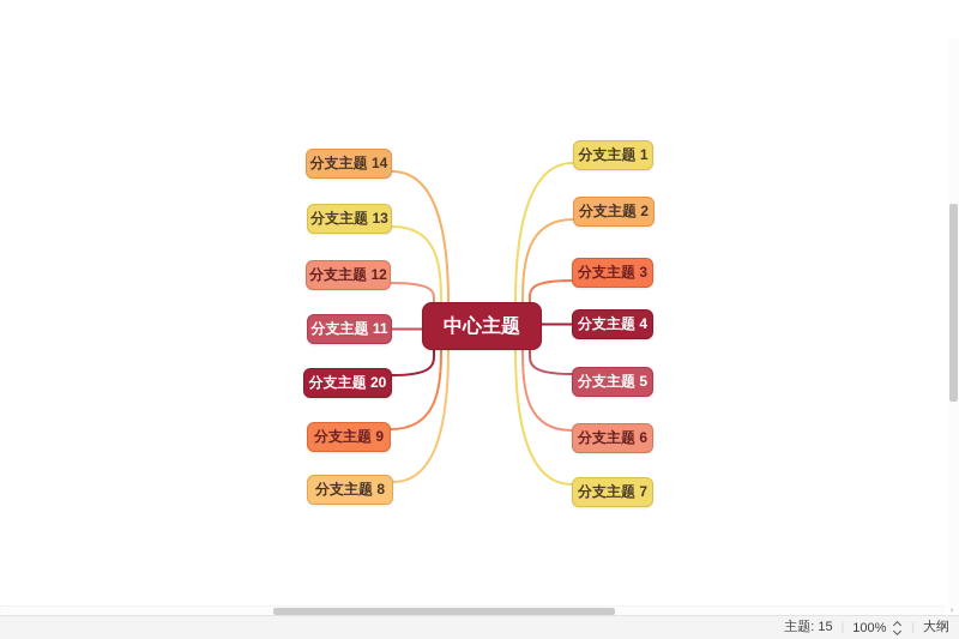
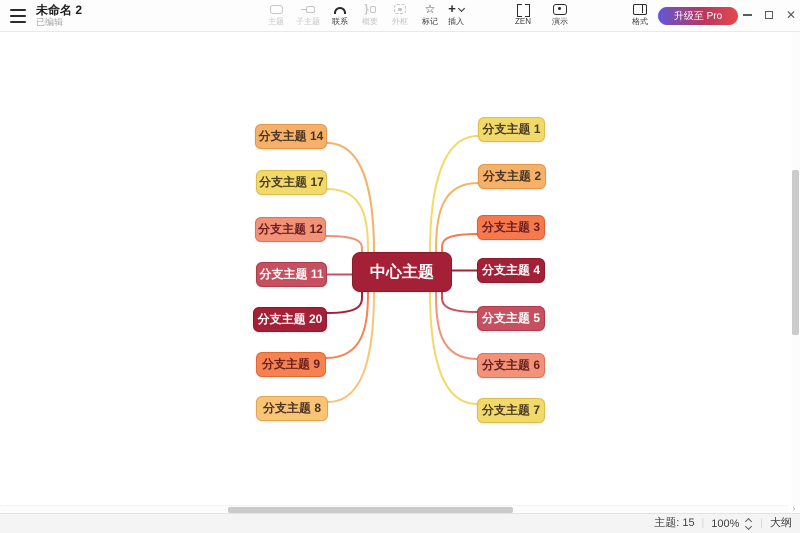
+ 未命名 2
+ 已编辑
+ 主题
+ 子主题
+ 联系
+ }
+ 概要
+ 外框
+ ☆
+ 标记
+ +
+ 插入
+ ZEN
+ 演示
+ 格式
+ 升级至 Pro
+ ✕
  ›
  分支主题 1
  分支主题 2
  分支主题 3
  分支主题 4
  分支主题 5
  分支主题 6
  分支主题 7
  分支主题 8
  分支主题 9
  分支主题 20
  分支主题 11
  分支主题 12
- 分支主题 13
+ 分支主题 17
  分支主题 14
  中心主题
  主题: 15
  100%
  |
  大纲
